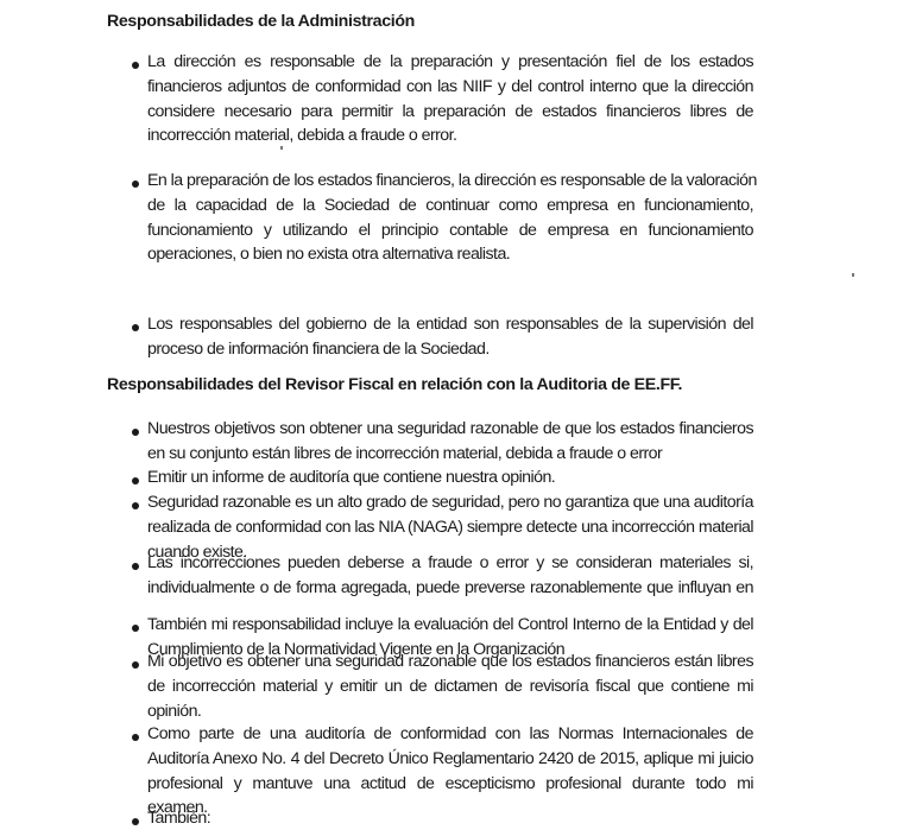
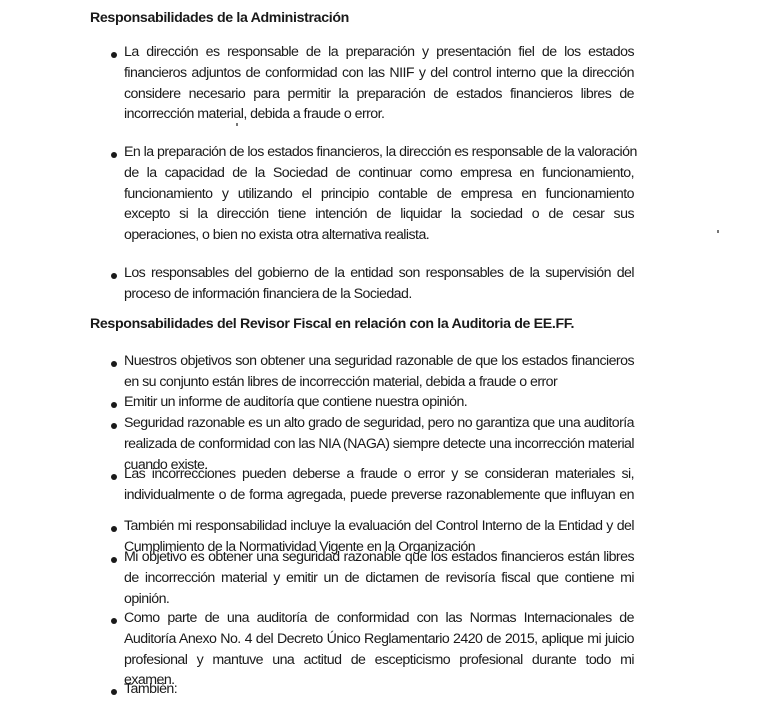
  Responsabilidades de la Administración
  La dirección es responsable de la preparación y presentación fiel de los estados
  financieros adjuntos de conformidad con las NIIF y del control interno que la dirección
  considere necesario para permitir la preparación de estados financieros libres de
  incorrección material, debida a fraude o error.
  En la preparación de los estados financieros, la dirección es responsable de la valoración
  de la capacidad de la Sociedad de continuar como empresa en funcionamiento,
  funcionamiento y utilizando el principio contable de empresa en funcionamiento
+ excepto si la dirección tiene intención de liquidar la sociedad o de cesar sus
  operaciones, o bien no exista otra alternativa realista.
  Los responsables del gobierno de la entidad son responsables de la supervisión del
  proceso de información financiera de la Sociedad.
  Responsabilidades del Revisor Fiscal en relación con la Auditoria de EE.FF.
  Nuestros objetivos son obtener una seguridad razonable de que los estados financieros
  en su conjunto están libres de incorrección material, debida a fraude o error
  Emitir un informe de auditoría que contiene nuestra opinión.
  Seguridad razonable es un alto grado de seguridad, pero no garantiza que una auditoría
  realizada de conformidad con las NIA (NAGA) siempre detecte una incorrección material
  cuando existe.
  Las incorrecciones pueden deberse a fraude o error y se consideran materiales si,
  individualmente o de forma agregada, puede preverse razonablemente que influyan en
  También mi responsabilidad incluye la evaluación del Control Interno de la Entidad y del
  Cumplimiento de la Normatividad Vigente en la Organización
  Mi objetivo es obtener una seguridad razonable que los estados financieros están libres
  de incorrección material y emitir un de dictamen de revisoría fiscal que contiene mi
  opinión.
  Como parte de una auditoría de conformidad con las Normas Internacionales de
  Auditoría Anexo No. 4 del Decreto Único Reglamentario 2420 de 2015, aplique mi juicio
  profesional y mantuve una actitud de escepticismo profesional durante todo mi
  examen.
  También:
